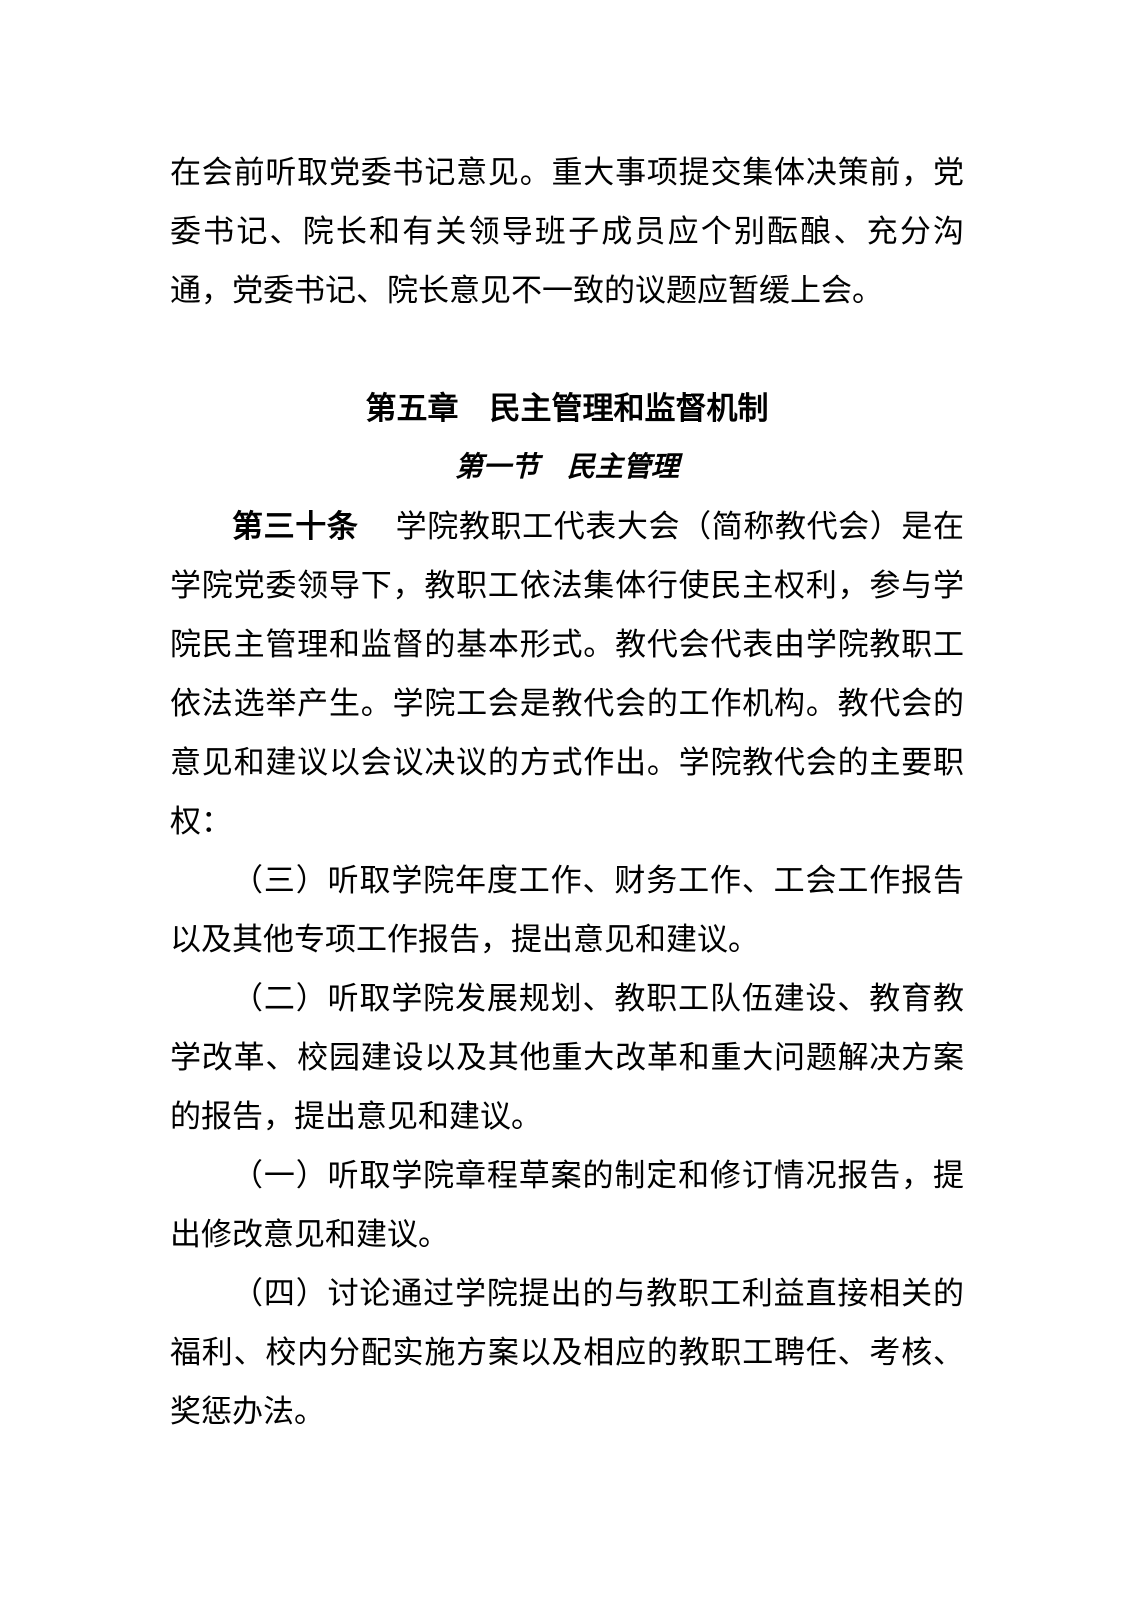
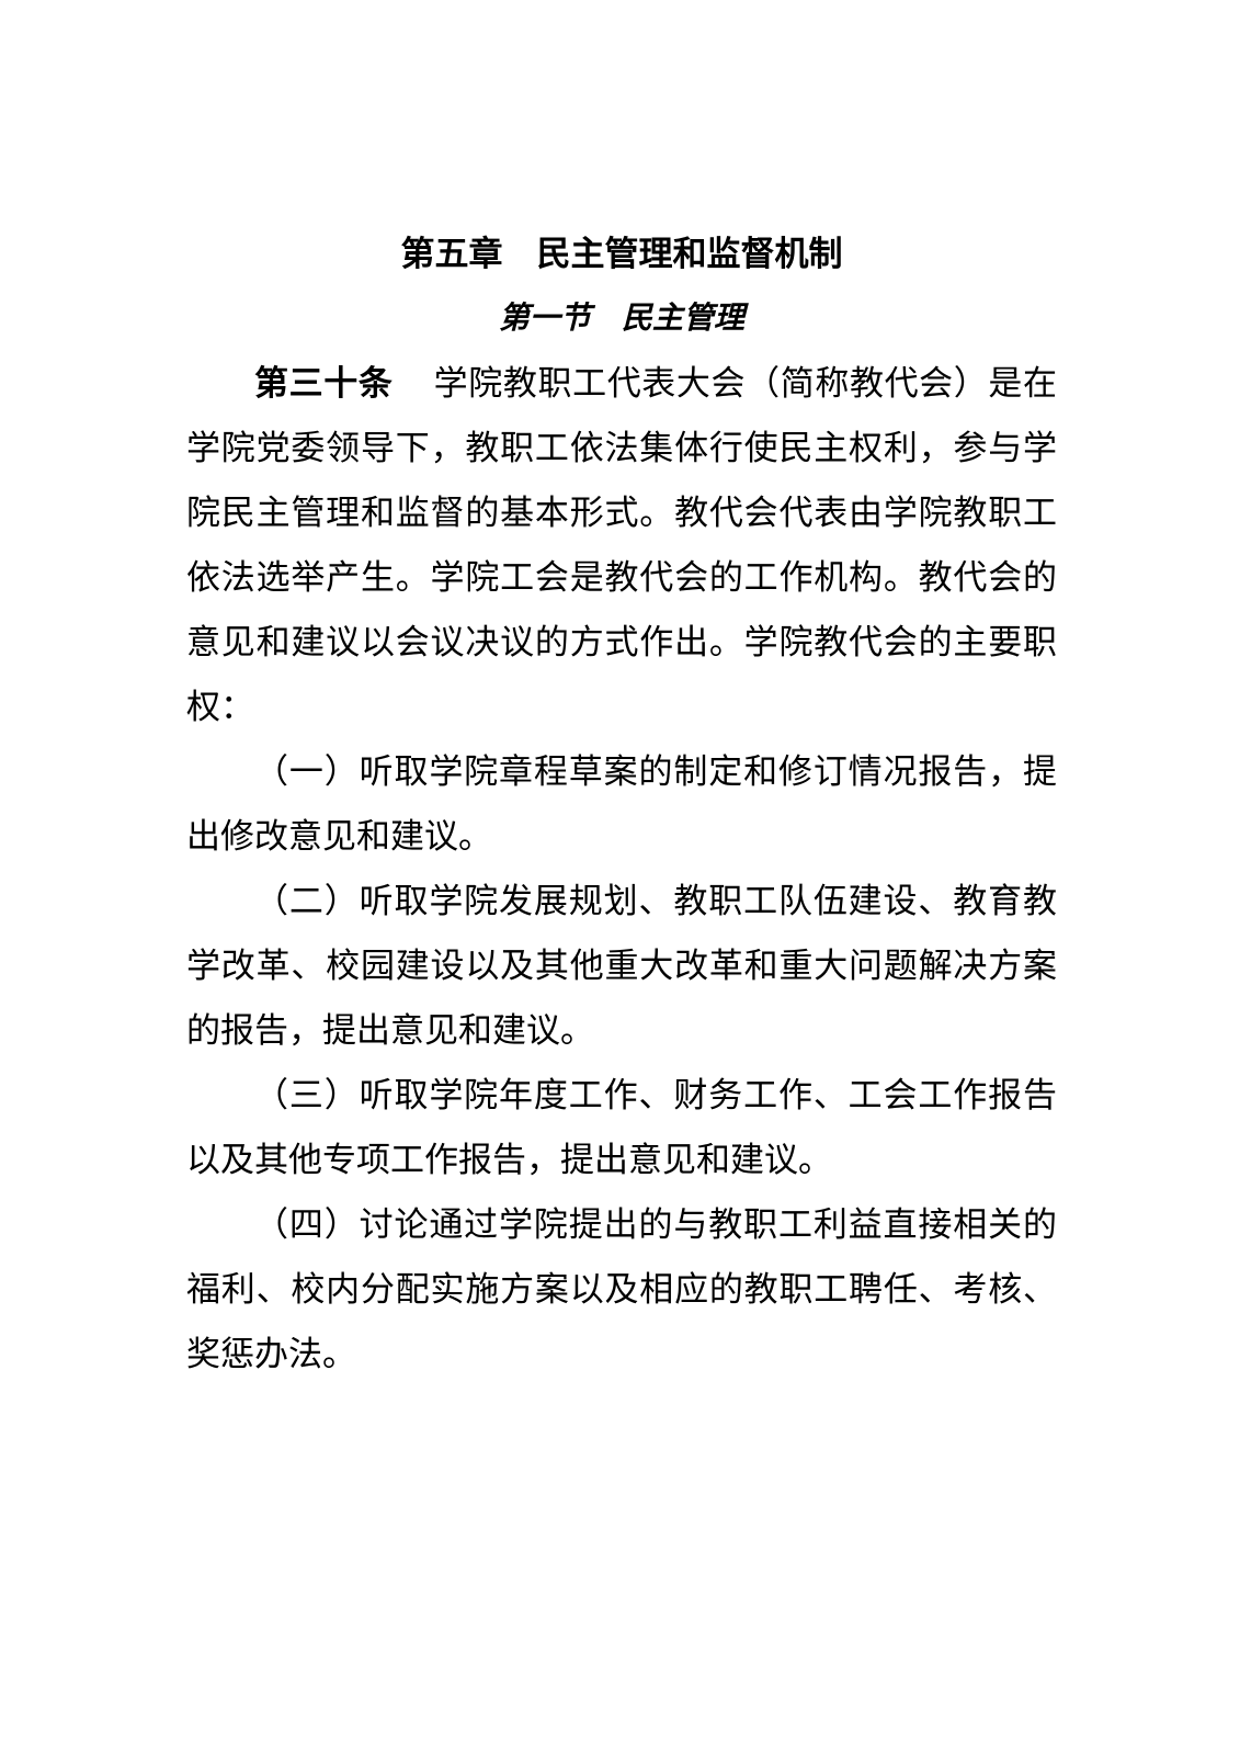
- 在会前听取党委书记意见。重大事项提交集体决策前，党委书记、院长和有关领导班子成员应个别酝酿、充分沟通，党委书记、院长意见不一致的议题应暂缓上会。
  第五章 民主管理和监督机制
  第一节 民主管理
  第三十条 学院教职工代表大会（简称教代会）是在学院党委领导下，教职工依法集体行使民主权利，参与学院民主管理和监督的基本形式。教代会代表由学院教职工依法选举产生。学院工会是教代会的工作机构。教代会的意见和建议以会议决议的方式作出。学院教代会的主要职权：
- （三）听取学院年度工作、财务工作、工会工作报告以及其他专项工作报告，提出意见和建议。
+ （一）听取学院章程草案的制定和修订情况报告，提出修改意见和建议。
  （二）听取学院发展规划、教职工队伍建设、教育教学改革、校园建设以及其他重大改革和重大问题解决方案的报告，提出意见和建议。
- （一）听取学院章程草案的制定和修订情况报告，提出修改意见和建议。
+ （三）听取学院年度工作、财务工作、工会工作报告以及其他专项工作报告，提出意见和建议。
  （四）讨论通过学院提出的与教职工利益直接相关的福利、校内分配实施方案以及相应的教职工聘任、考核、奖惩办法。
